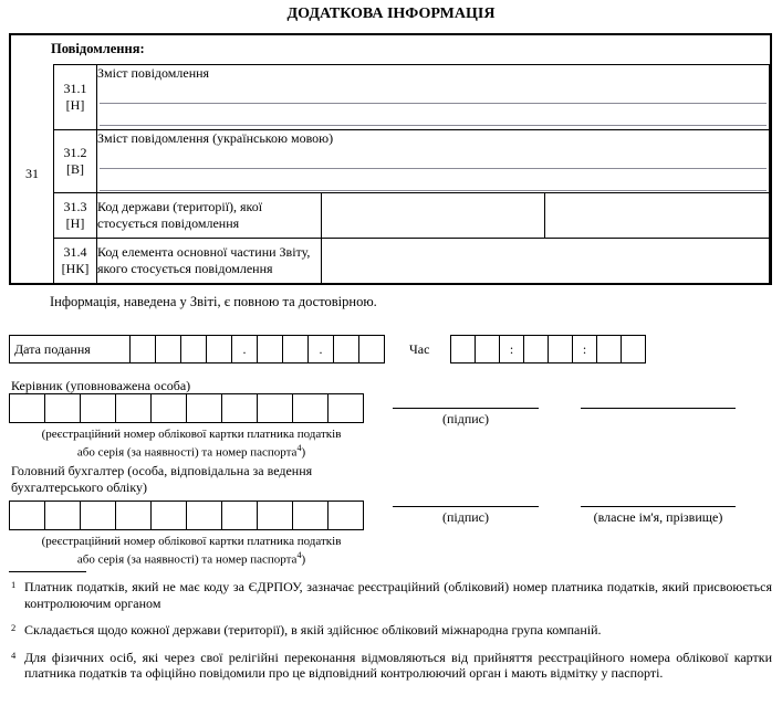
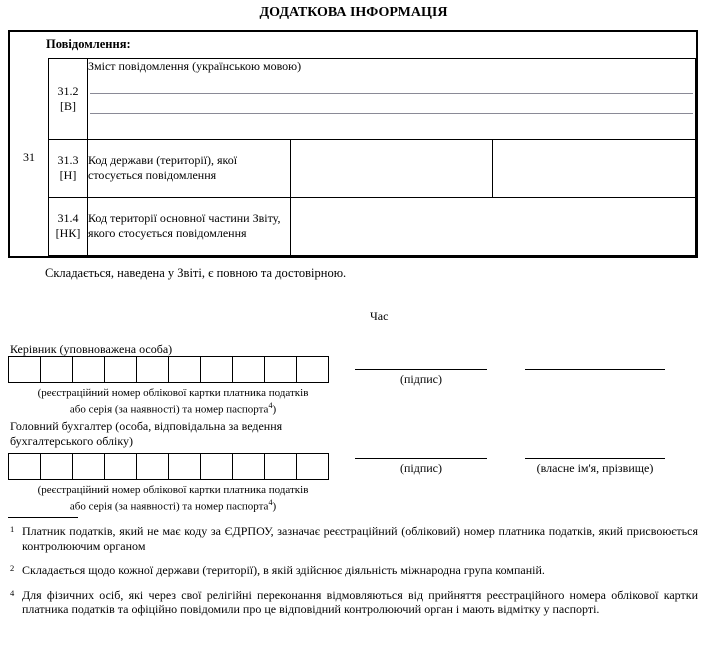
  ДОДАТКОВА ІНФОРМАЦІЯ
  Повідомлення:
  31
- 31.1 [Н]	Зміст повідомлення
  31.2 [В]	Зміст повідомлення (українською мовою)
  31.3 [Н]	Код держави (території), якої стосується повідомлення
- 31.4 [НК]	Код елемента основної частини Звіту, якого стосується повідомлення
+ 31.4 [НК]	Код території основної частини Звіту, якого стосується повідомлення
- Інформація, наведена у Звіті, є повною та достовірною.
+ Складається, наведена у Звіті, є повною та достовірною.
- Дата подання					.			.
  Час
- 		:			:
  Керівник (уповноважена особа)
  (реєстраційний номер облікової картки платника податків
  або серія (за наявності) та номер паспорта4)
  (підпис)
  Головний бухгалтер (особа, відповідальна за ведення бухгалтерського обліку)
  (реєстраційний номер облікової картки платника податків
  або серія (за наявності) та номер паспорта4)
  (підпис)
  (власне ім'я, прізвище)
  1
  Платник податків, який не має коду за ЄДРПОУ, зазначає реєстраційний (обліковий) номер платника податків, який присвоюється контролюючим органом
  2
- Складається щодо кожної держави (території), в якій здійснює обліковий міжнародна група компаній.
+ Складається щодо кожної держави (території), в якій здійснює діяльність міжнародна група компаній.
  4
  Для фізичних осіб, які через свої релігійні переконання відмовляються від прийняття реєстраційного номера облікової картки платника податків та офіційно повідомили про це відповідний контролюючий орган і мають відмітку у паспорті.
